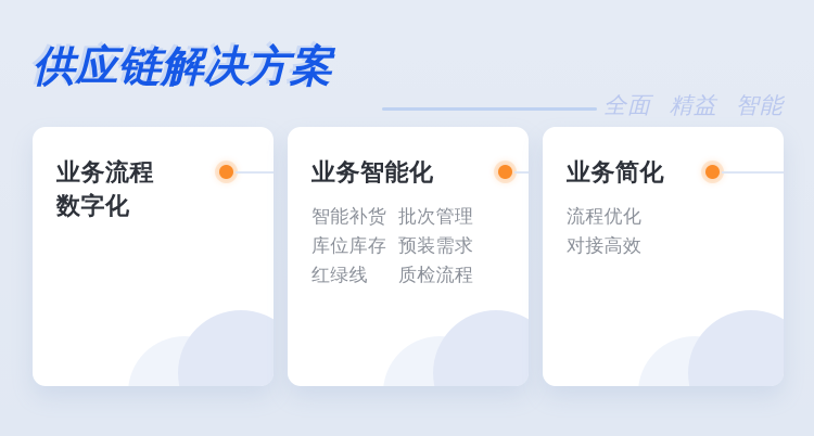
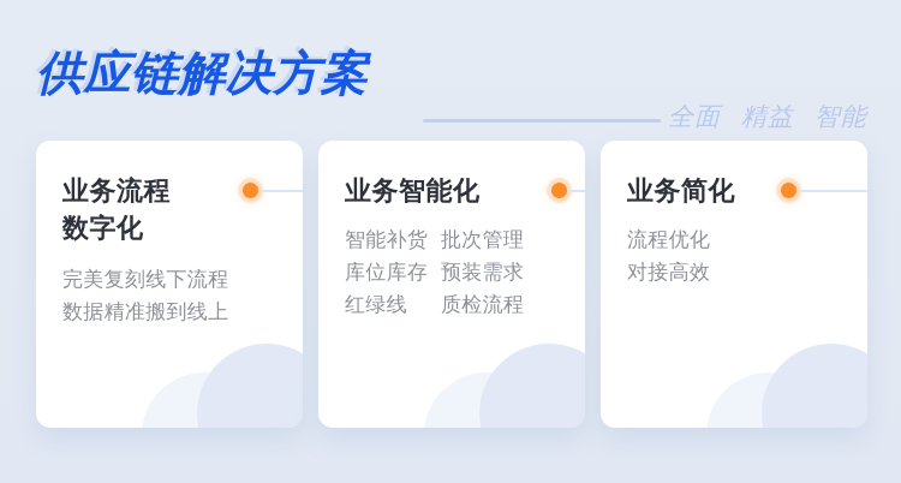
  供应链解决方案
  全面 精益 智能
  业务流程
  数字化
+ 完美复刻线下流程
+ 数据精准搬到线上
  业务智能化
  智能补货 批次管理
  库位库存 预装需求
  红绿线 质检流程
  业务简化
  流程优化
  对接高效
